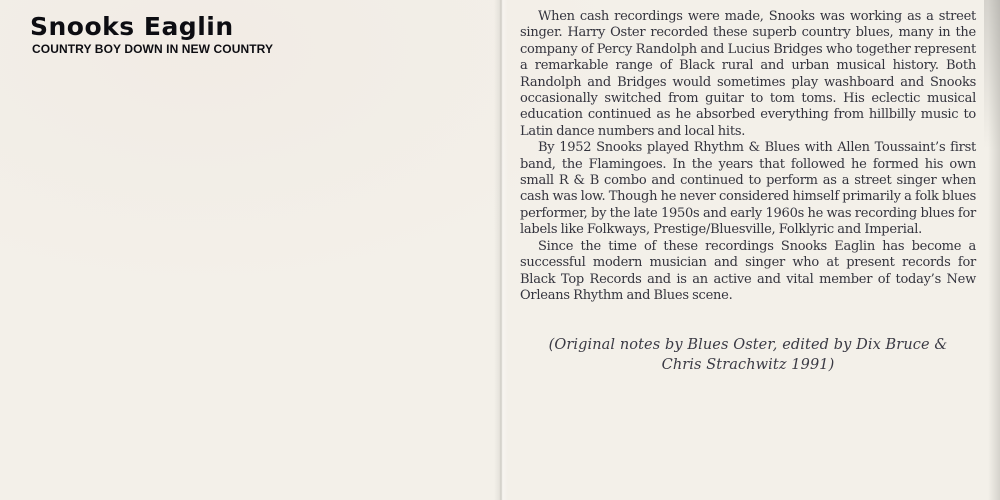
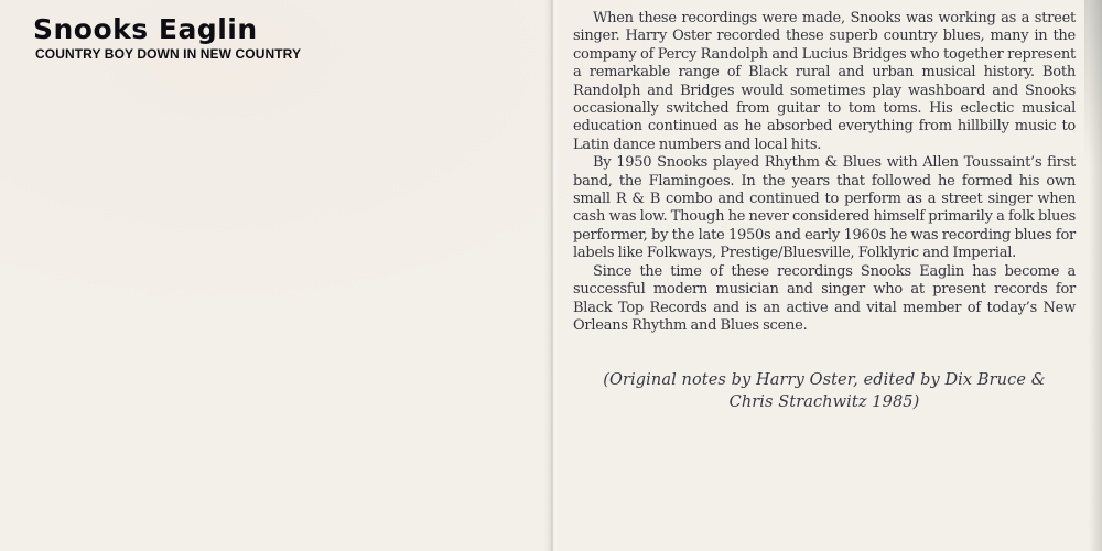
  Snooks Eaglin
  COUNTRY BOY DOWN IN NEW COUNTRY
- When cash recordings were made, Snooks was working as a street singer. Harry Oster recorded these superb country blues, many in the company of Percy Randolph and Lucius Bridges who together represent a remarkable range of Black rural and urban musical history. Both Randolph and Bridges would sometimes play washboard and Snooks occasionally switched from guitar to tom toms. His eclectic musical education continued as he absorbed everything from hillbilly music to Latin dance numbers and local hits.
+ When these recordings were made, Snooks was working as a street singer. Harry Oster recorded these superb country blues, many in the company of Percy Randolph and Lucius Bridges who together represent a remarkable range of Black rural and urban musical history. Both Randolph and Bridges would sometimes play washboard and Snooks occasionally switched from guitar to tom toms. His eclectic musical education continued as he absorbed everything from hillbilly music to Latin dance numbers and local hits.
- By 1952 Snooks played Rhythm & Blues with Allen Toussaint’s first band, the Flamingoes. In the years that followed he formed his own small R & B combo and continued to perform as a street singer when cash was low. Though he never considered himself primarily a folk blues performer, by the late 1950s and early 1960s he was recording blues for labels like Folkways, Prestige/Bluesville, Folklyric and Imperial.
+ By 1950 Snooks played Rhythm & Blues with Allen Toussaint’s first band, the Flamingoes. In the years that followed he formed his own small R & B combo and continued to perform as a street singer when cash was low. Though he never considered himself primarily a folk blues performer, by the late 1950s and early 1960s he was recording blues for labels like Folkways, Prestige/Bluesville, Folklyric and Imperial.
  Since the time of these recordings Snooks Eaglin has become a successful modern musician and singer who at present records for Black Top Records and is an active and vital member of today’s New Orleans Rhythm and Blues scene.
- (Original notes by Blues Oster, edited by Dix Bruce &
+ (Original notes by Harry Oster, edited by Dix Bruce &
- Chris Strachwitz 1991)
+ Chris Strachwitz 1985)
